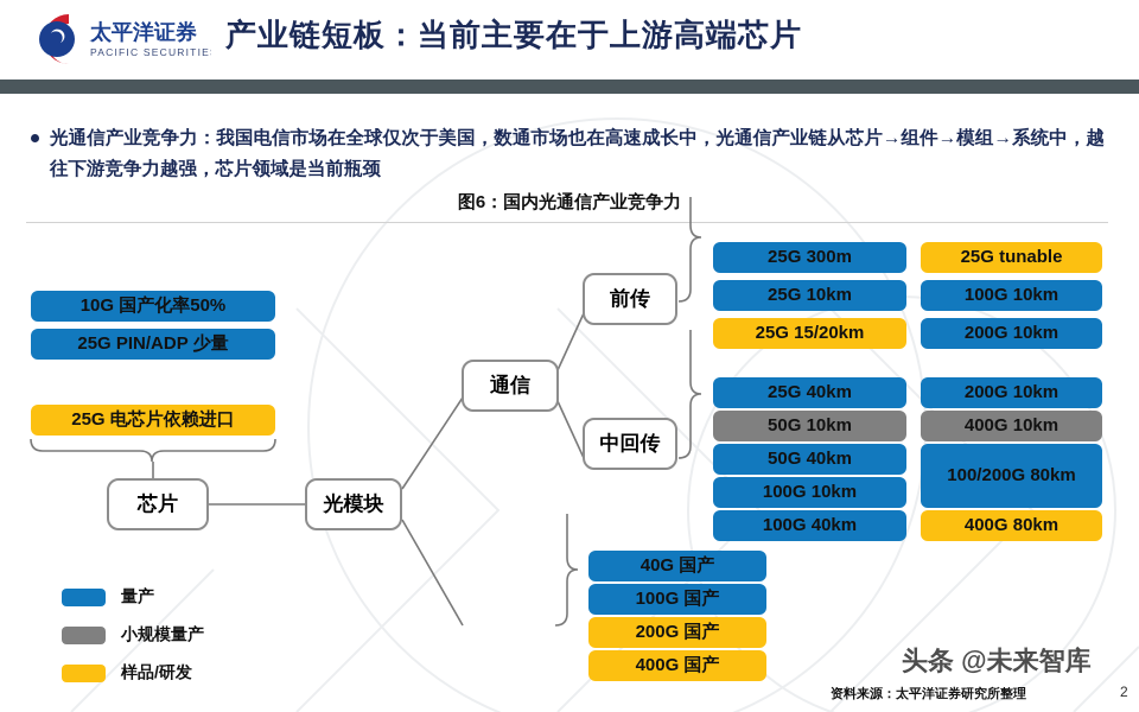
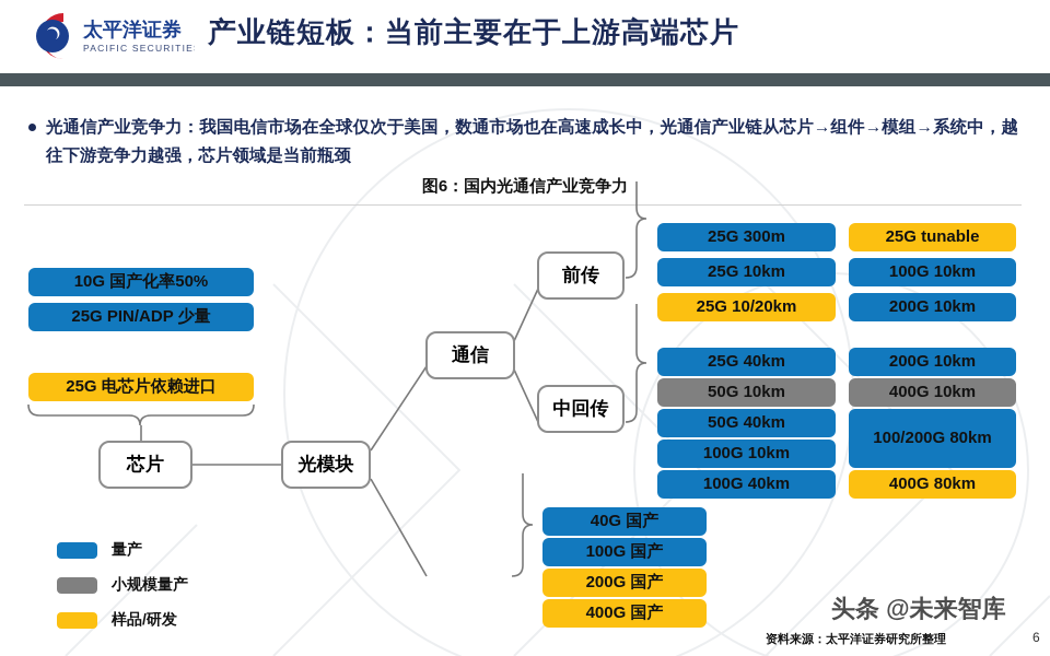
  太平洋证券
  PACIFIC SECURITIE
  产业链短板：当前主要在于上游高端芯片
  光通信产业竞争力：我国电信市场在全球仅次于美国，数通市场也在高速成长中，光通信产业链从芯片→组件→模组→系统中，越往下游竞争力越强，芯片领域是当前瓶颈
  图6：国内光通信产业竞争力
  10G 国产化率50%
  25G PIN/ADP 少量
  25G 电芯片依赖进口
  芯片
  光模块
  通信
  前传
  中回传
  25G 300m
  25G 10km
- 25G 15/20km
+ 25G 10/20km
  25G tunable
  100G 10km
  200G 10km
  25G 40km
  50G 10km
  50G 40km
  100G 10km
  100G 40km
  200G 10km
  400G 10km
  100/200G 80km
  400G 80km
  40G 国产
  100G 国产
  200G 国产
  400G 国产
  量产
  小规模量产
  样品/研发
  头条 @未来智库
  资料来源：太平洋证券研究所整理
- 2
+ 6
